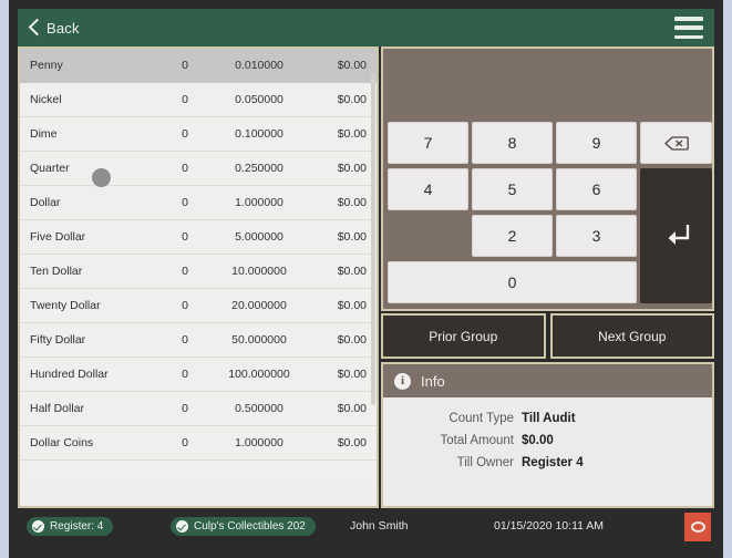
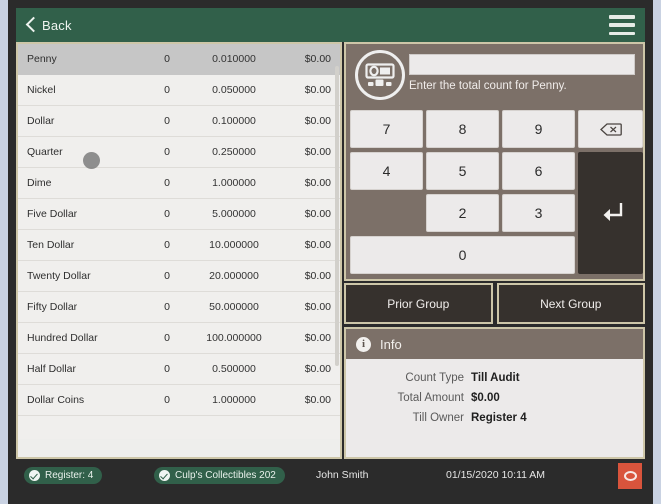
  Back
  Penny
  0
  0.010000
  $0.00
  Nickel
  0
  0.050000
  $0.00
- Dime
+ Dollar
  0
  0.100000
  $0.00
  Quarter
  0
  0.250000
  $0.00
- Dollar
+ Dime
  0
  1.000000
  $0.00
  Five Dollar
  0
  5.000000
  $0.00
  Ten Dollar
  0
  10.000000
  $0.00
  Twenty Dollar
  0
  20.000000
  $0.00
  Fifty Dollar
  0
  50.000000
  $0.00
  Hundred Dollar
  0
  100.000000
  $0.00
  Half Dollar
  0
  0.500000
  $0.00
  Dollar Coins
  0
  1.000000
  $0.00
+ Enter the total count for Penny.
  7
  8
  9
  4
  5
  6
  2
  3
  0
  Prior Group
  Next Group
  i
  Info
  Count Type
  Till Audit
  Total Amount
  $0.00
  Till Owner
  Register 4
  Register: 4
  Culp's Collectibles 202
  John Smith
  01/15/2020 10:11 AM
